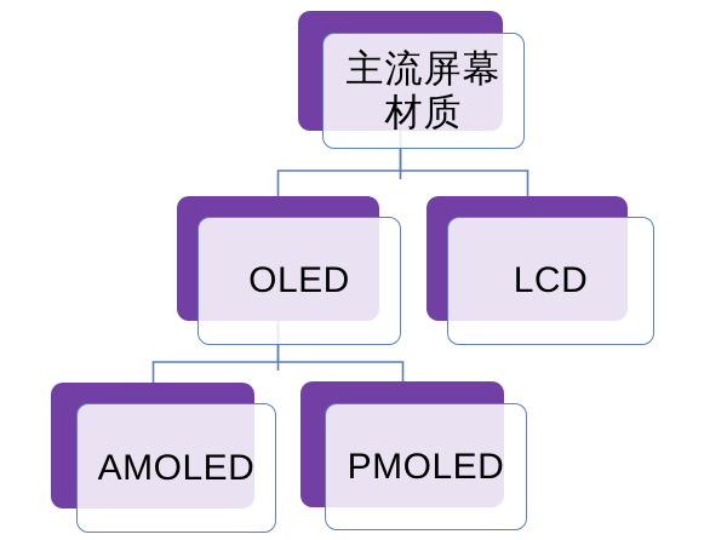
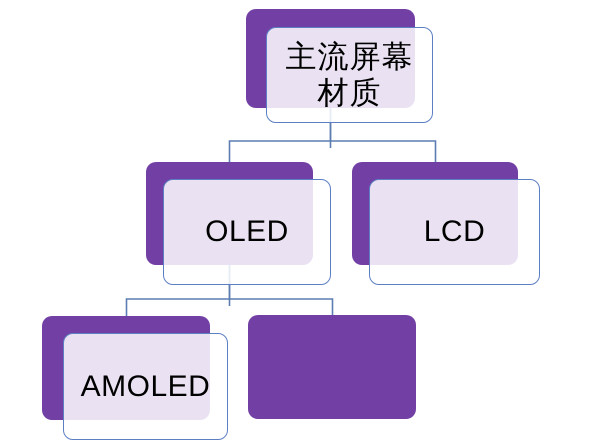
  主流屏幕
  材质
  OLED
  LCD
  AMOLED
- PMOLED
